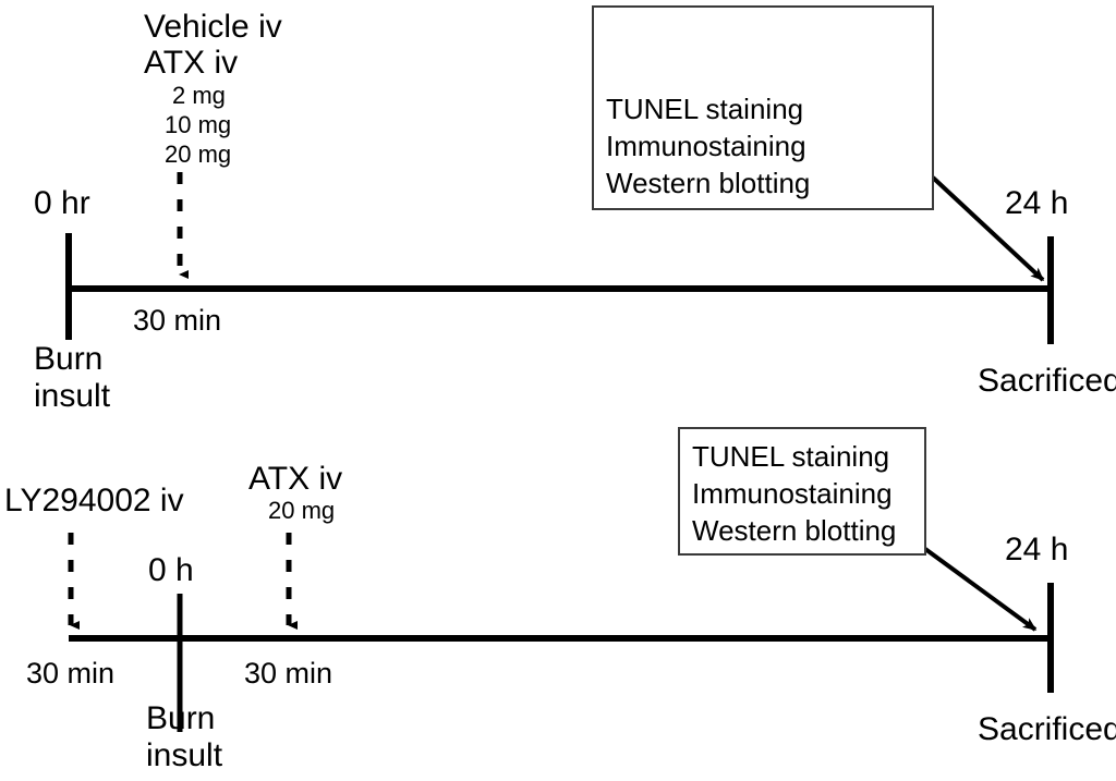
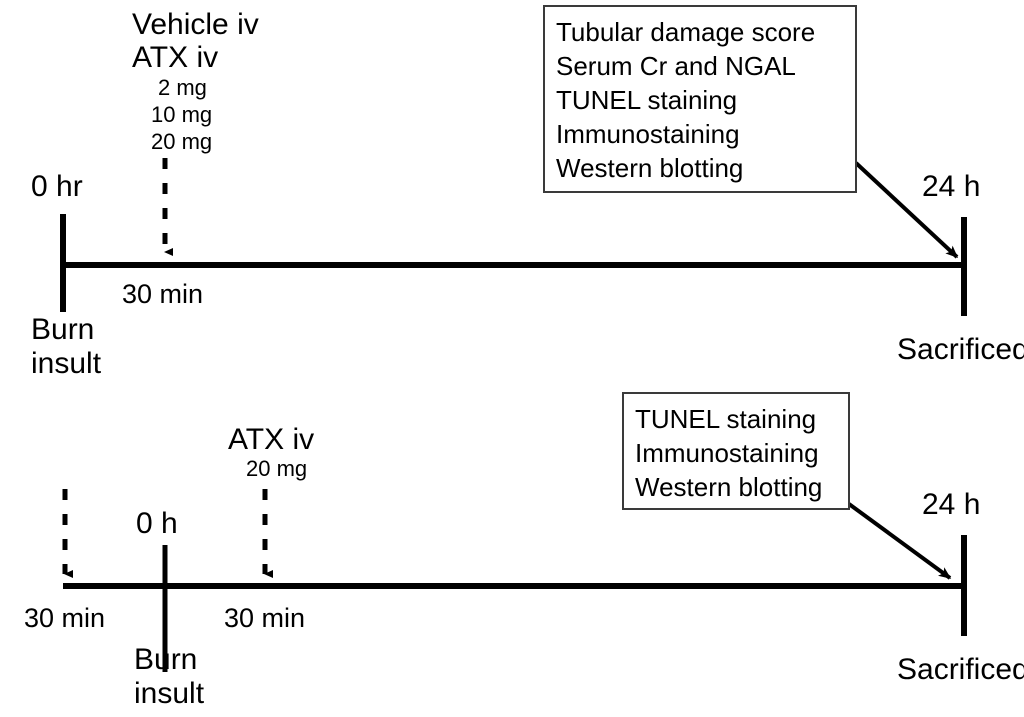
  Vehicle iv
  ATX iv
  2 mg
  10 mg
  20 mg
  0 hr
  30 min
  Burn
  insult
  24 h
  Sacrificed
+ Tubular damage score
+ Serum Cr and NGAL
  TUNEL staining
  Immunostaining
  Western blotting
- LY294002 iv
  ATX iv
  20 mg
  0 h
  30 min
  30 min
  Burn
  insult
  24 h
  Sacrificed
  TUNEL staining
  Immunostaining
  Western blotting
